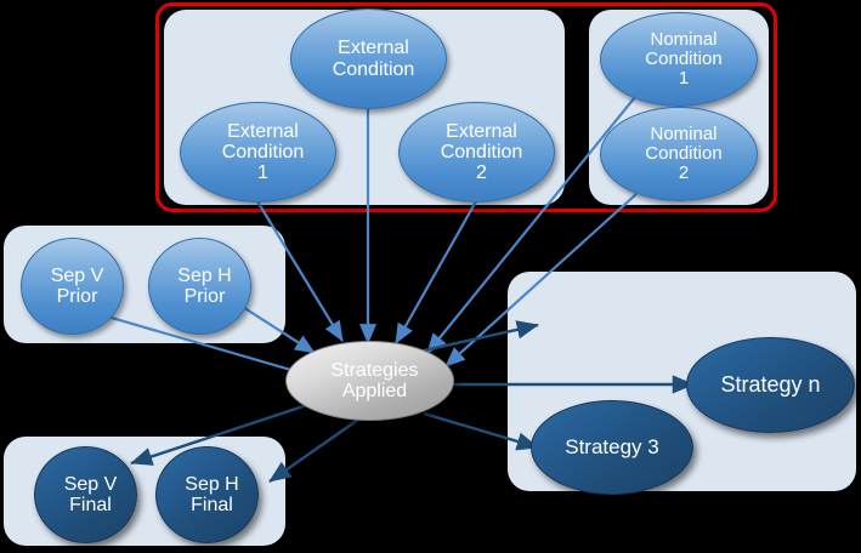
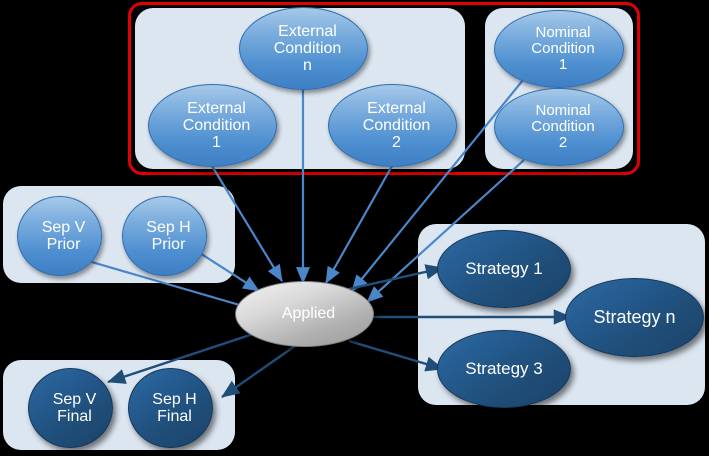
  External
  Condition
+ n
  External
  Condition
  1
  External
  Condition
  2
  Nominal
  Condition
  1
  Nominal
  Condition
  2
  Sep V
  Prior
  Sep H
  Prior
  Sep V
  Final
  Sep H
  Final
+ Strategy 1
  Strategy 3
  Strategy n
- Strategies
  Applied
